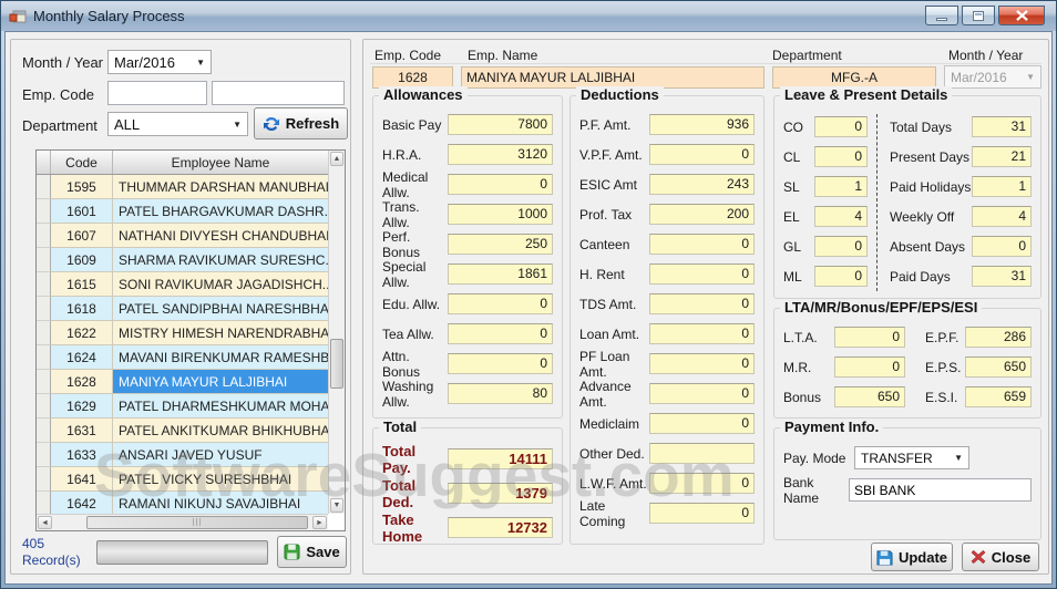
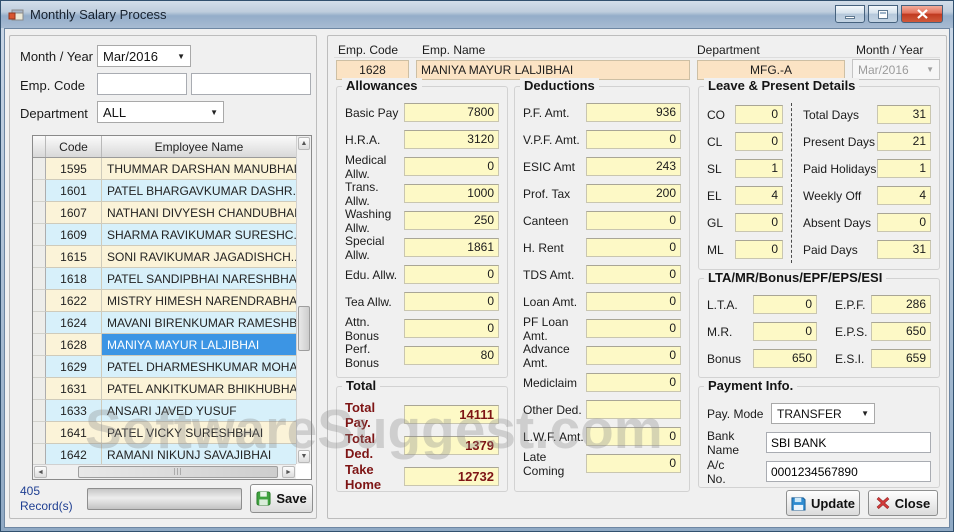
  Monthly Salary Process
  Month / Year
  Mar/2016
  ▼
  Emp. Code
  Department
  ALL
  ▼
- Refresh
  Code
  Employee Name
  1595
  THUMMAR DARSHAN MANUBHA
  1601
  PATEL BHARGAVKUMAR DASHR.
  1607
  NATHANI DIVYESH CHANDUBHA
  1609
  SHARMA RAVIKUMAR SURESHC
  1615
  SONI RAVIKUMAR JAGADISHCH.
  1618
  PATEL SANDIPBHAI NARESHBHA
  1622
  MISTRY HIMESH NARENDRABHA
  1624
  MAVANI BIRENKUMAR RAMESHB
  1628
  MANIYA MAYUR LALJIBHAI
  1629
  PATEL DHARMESHKUMAR MOHA
  1631
  PATEL ANKITKUMAR BHIKHUBHA
  1633
  ANSARI JAVED YUSUF
  1641
  PATEL VICKY SURESHBHAI
  1642
  RAMANI NIKUNJ SAVAJIBHAI
  405
  Record(s)
  Save
  Emp. Code
  Emp. Name
  Department
  Month / Year
  1628
  MANIYA MAYUR LALJIBHAI
  MFG.-A
  Mar/2016
  ▼
  Allowances
  Basic Pay
  7800
  H.R.A.
  3120
  Medical Allw.
  0
  Trans. Allw.
  1000
- Perf. Bonus
+ Washing Allw.
  250
  Special Allw.
  1861
  Edu. Allw.
  0
  Tea Allw.
  0
  Attn. Bonus
  0
- Washing Allw.
+ Perf. Bonus
  80
  Total
  Total Pay.
  14111
  Total Ded.
  1379
  Take Home
  12732
  Deductions
  P.F. Amt.
  936
  V.P.F. Amt.
  0
  ESIC Amt
  243
  Prof. Tax
  200
  Canteen
  0
  H. Rent
  0
  TDS Amt.
  0
  Loan Amt.
  0
  PF Loan Amt.
  0
  Advance Amt.
  0
  Mediclaim
  0
  Other Ded.
  L.W.F. Amt.
  0
  Late Coming
  0
  Leave & Present Details
  CO
  0
  Total Days
  31
  CL
  0
  Present Days
  21
  SL
  1
  Paid Holidays
  1
  EL
  4
  Weekly Off
  4
  GL
  0
  Absent Days
  0
  ML
  0
  Paid Days
  31
  LTA/MR/Bonus/EPF/EPS/ESI
  L.T.A.
  0
  E.P.F.
  286
  M.R.
  0
  E.P.S.
  650
  Bonus
  650
  E.S.I.
  659
  Payment Info.
  Pay. Mode
  TRANSFER
  ▼
  Bank Name
  SBI BANK
+ A/c No.
+ 0001234567890
  Update
  Close
  SoftwareSuggest.com
